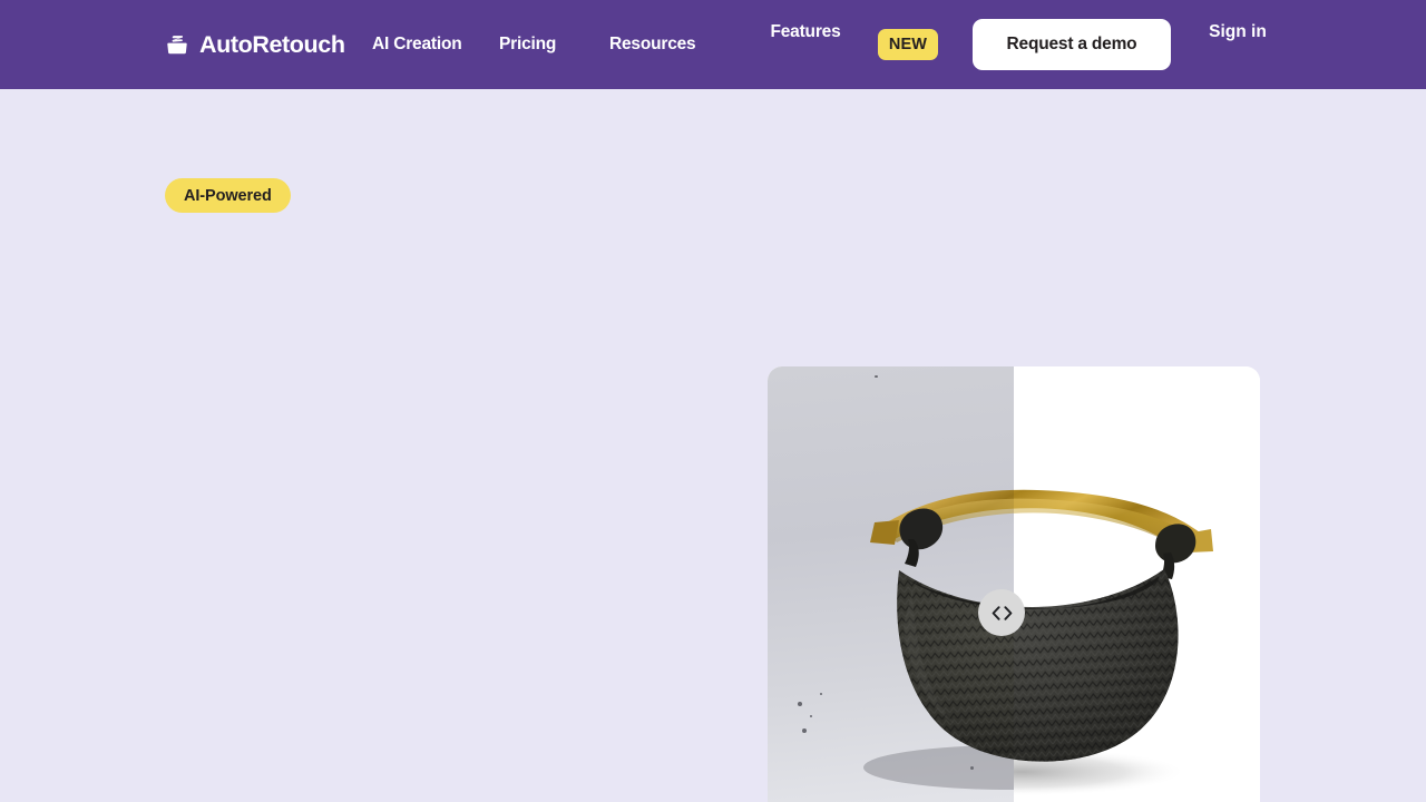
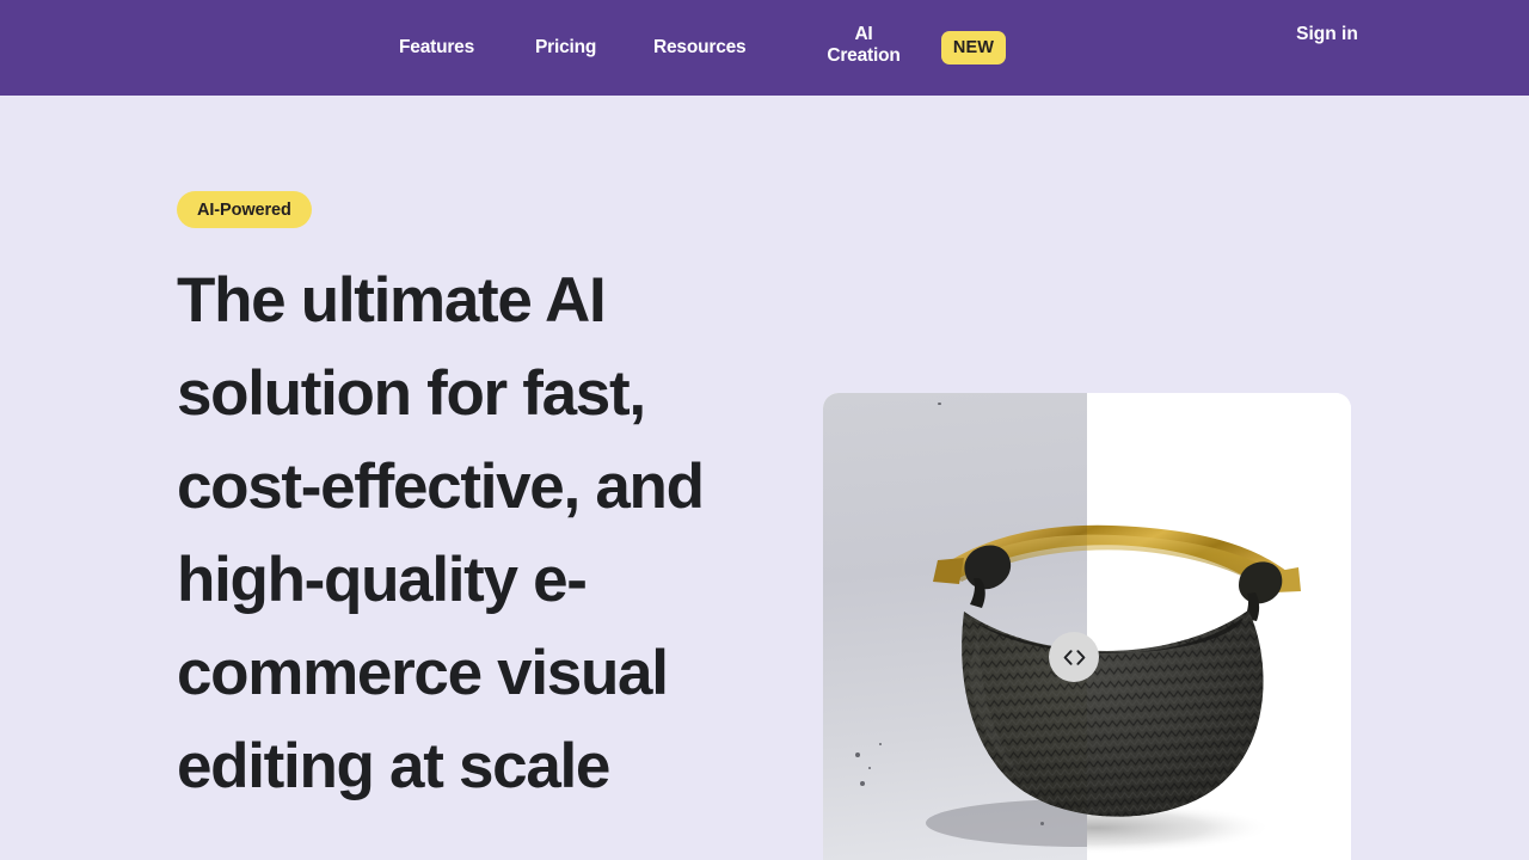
- AutoRetouch
- AI Creation
+ Features
  Pricing
  Resources
- Features
+ AI Creation
  NEW
- Request a demo
  Sign in
  AI-Powered
+ The ultimate AI solution for fast, cost-effective, and high-quality e-commerce visual editing at scale
